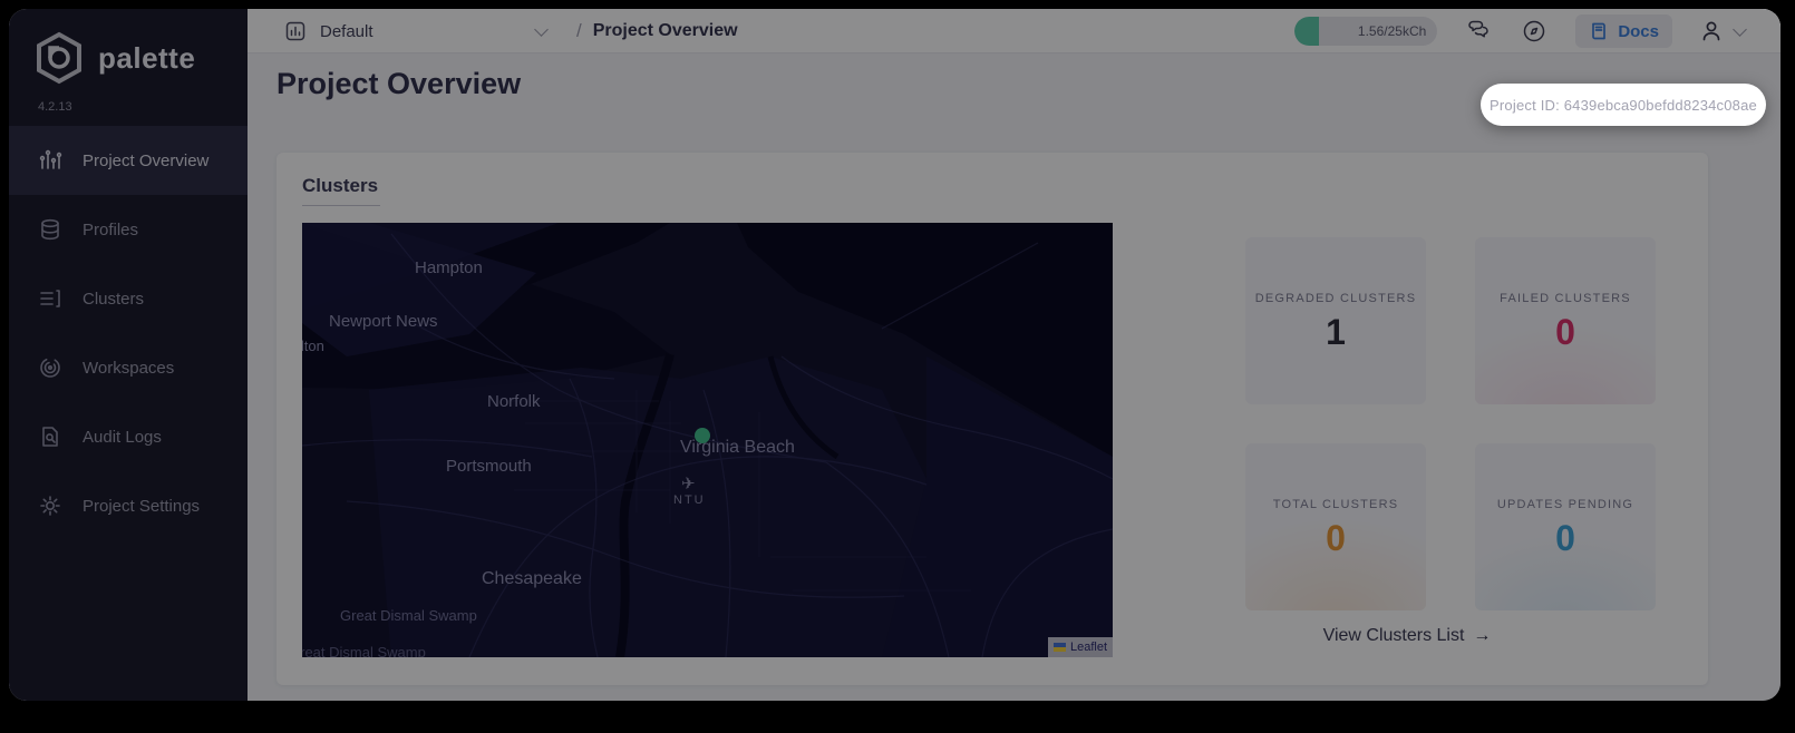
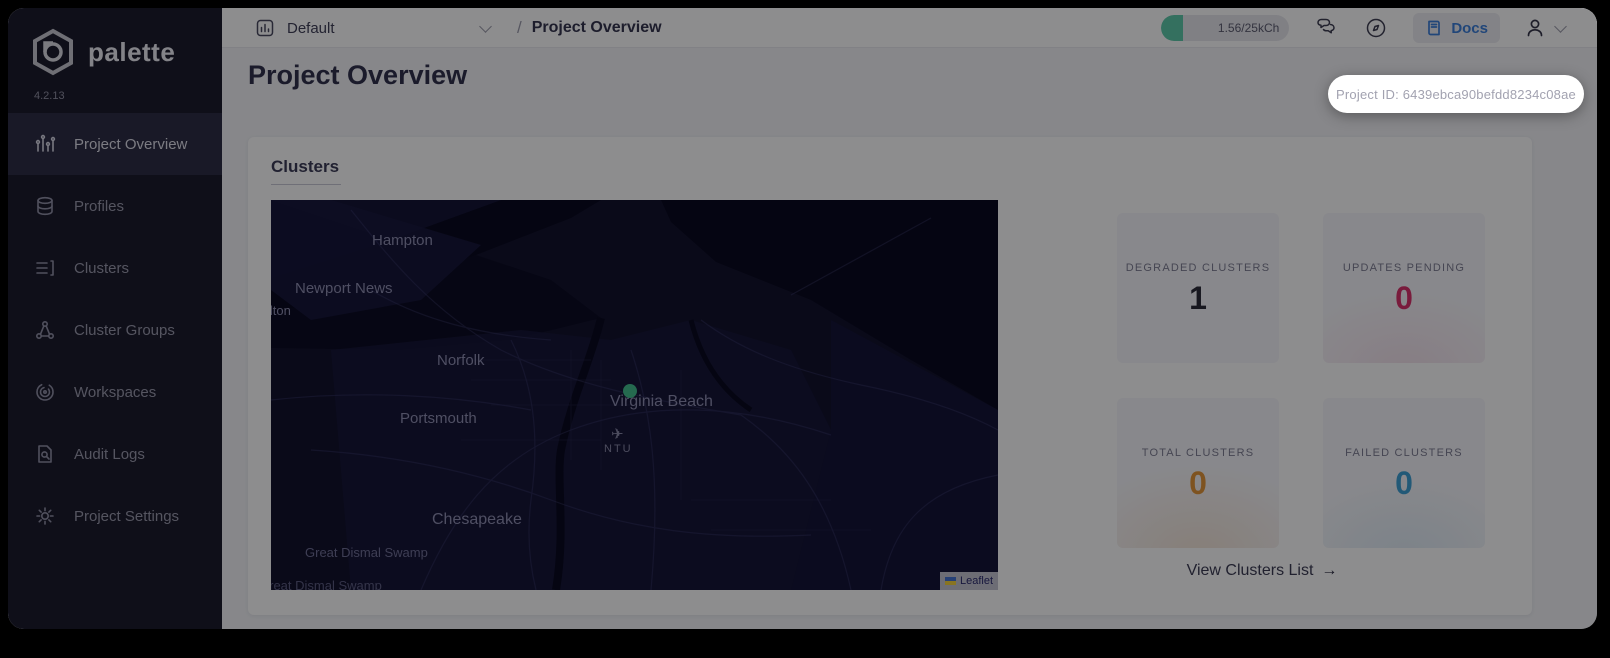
  palette
  4.2.13
  Project Overview
  Profiles
  Clusters
+ Cluster Groups
  Workspaces
  Audit Logs
  Project Settings
  Default
  /
  Project Overview
  1.56/25kCh
  Docs
  Project Overview
  Clusters
  Hampton
  Newport News
  lton
  Norfolk
  Virginia Beach
  Portsmouth
  Chesapeake
  Great Dismal Swamp
  reat Dismal Swamp
  ✈
  NTU
  Leaflet
  DEGRADED CLUSTERS
  1
- FAILED CLUSTERS
+ UPDATES PENDING
  0
  TOTAL CLUSTERS
  0
- UPDATES PENDING
+ FAILED CLUSTERS
  0
  View Clusters List →
  Project ID: 6439ebca90befdd8234c08ae
